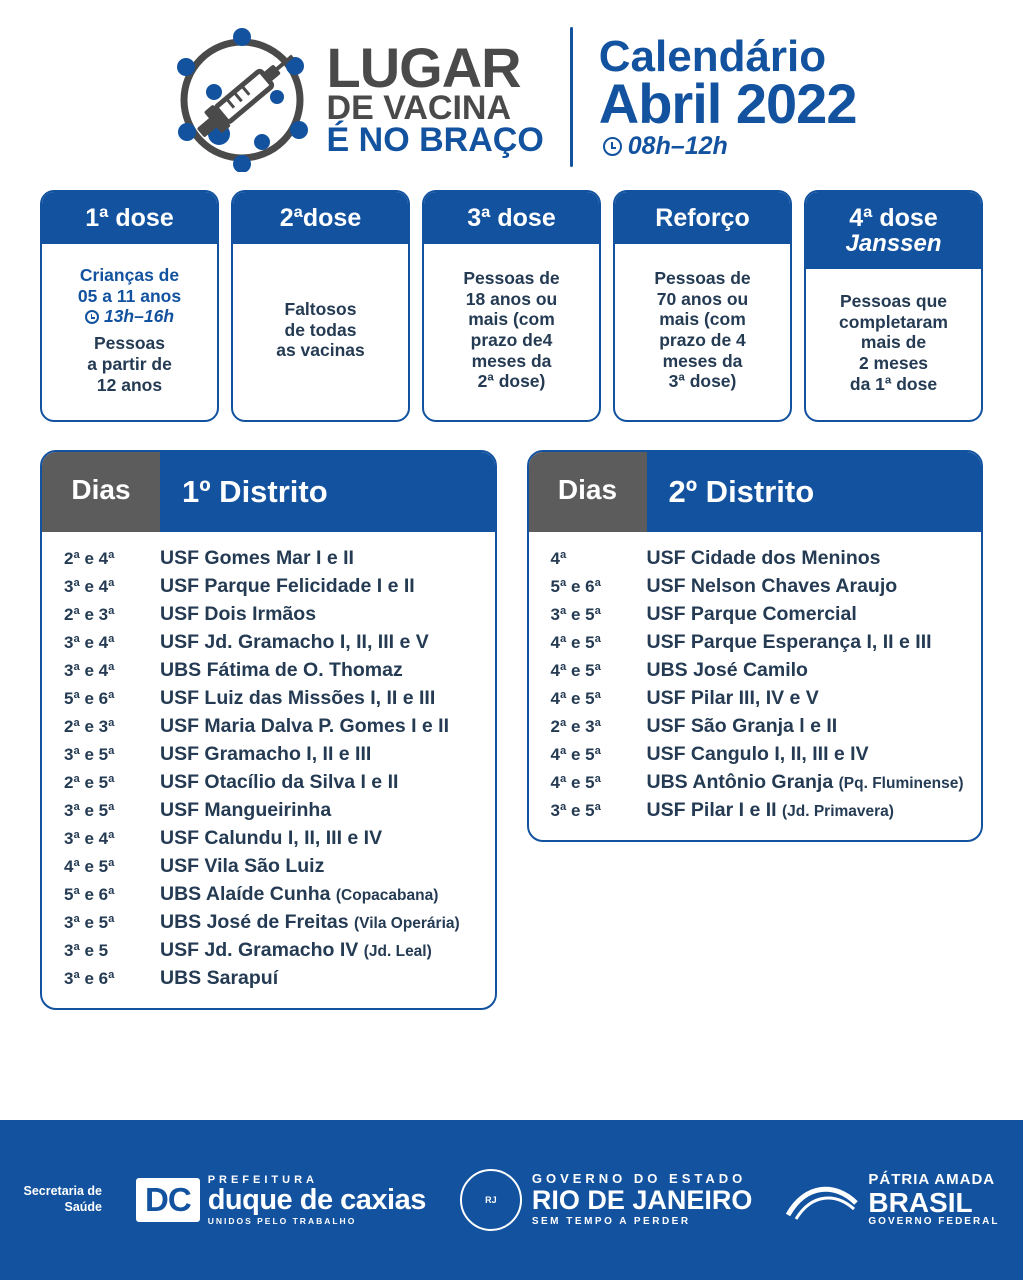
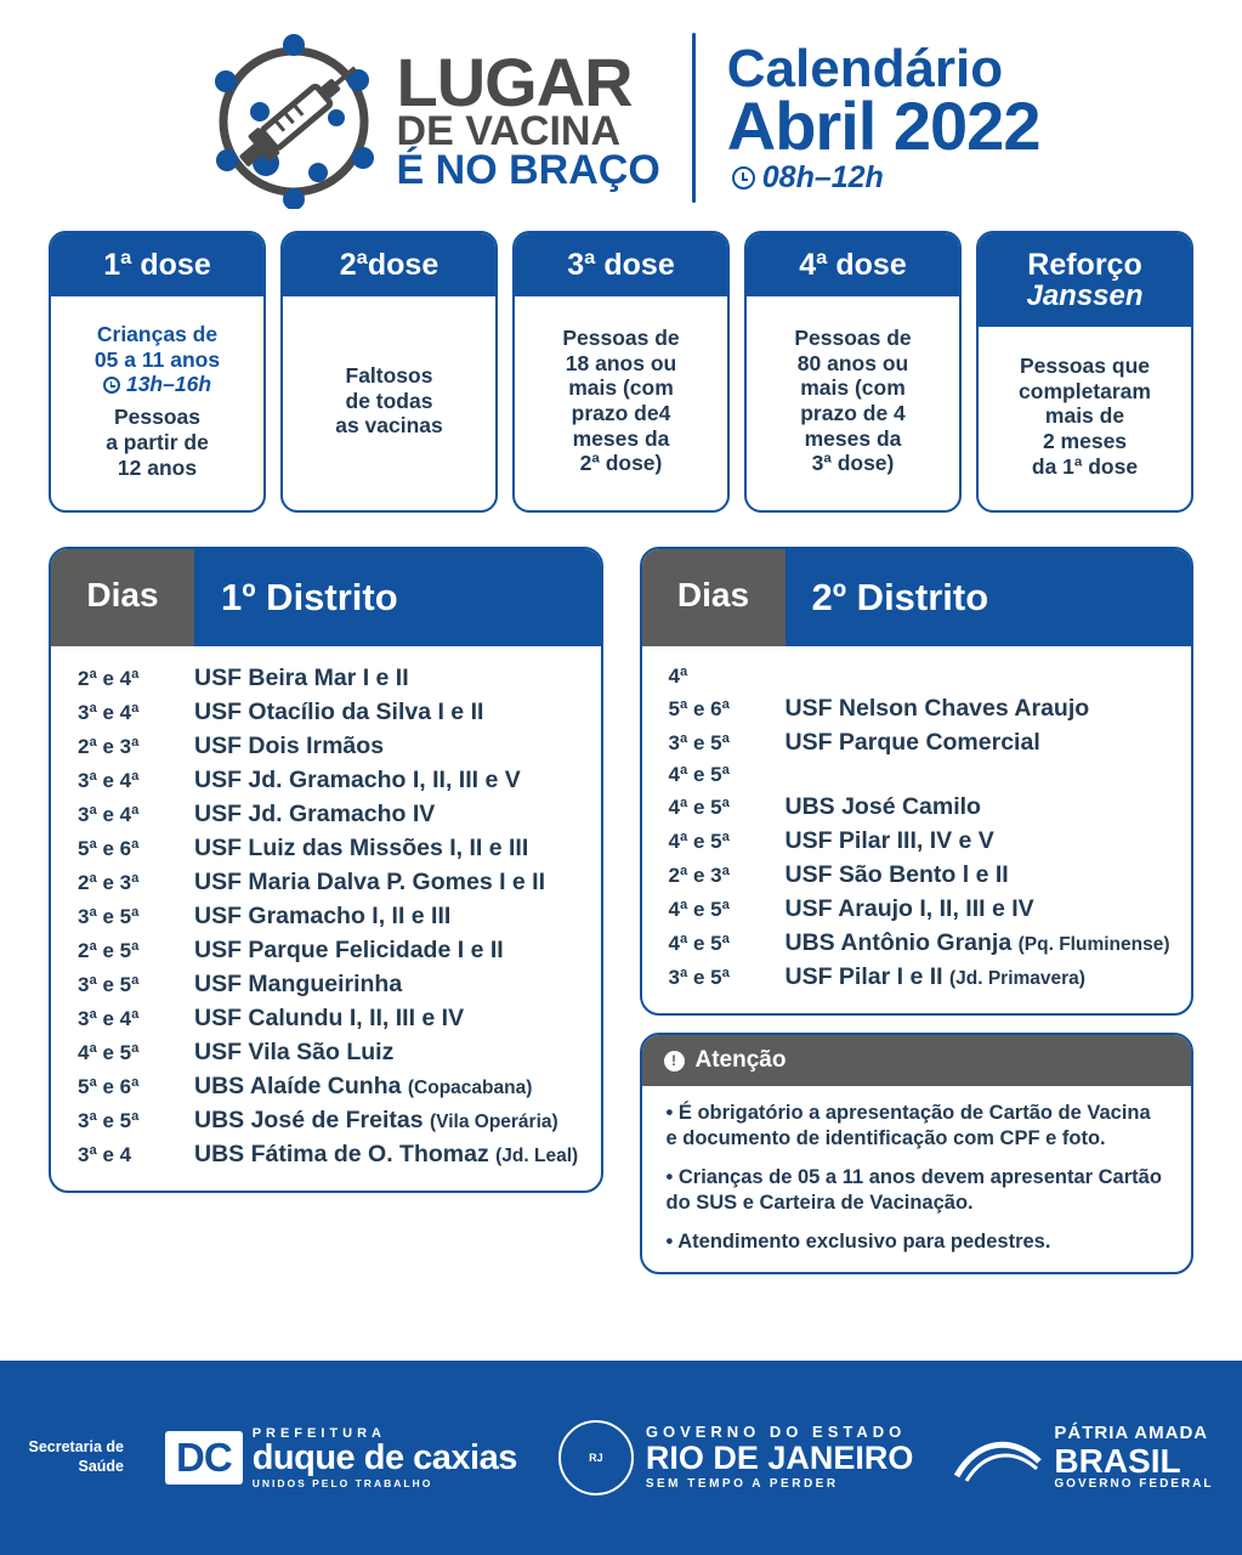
  LUGAR
  DE VACINA
  É NO BRAÇO
  Calendário
  Abril 2022
  08h–12h
  1ª dose
  Crianças de
  05 a 11 anos
  13h–16h
  Pessoas
  a partir de
  12 anos
  2ªdose
  Faltosos
  de todas
  as vacinas
  3ª dose
  Pessoas de
  18 anos ou
  mais (com
  prazo de4
  meses da
  2ª dose)
- Reforço
+ 4ª dose
  Pessoas de
- 70 anos ou
+ 80 anos ou
  mais (com
  prazo de 4
  meses da
  3ª dose)
- 4ª dose
+ Reforço
  Janssen
  Pessoas que
  completaram
  mais de
  2 meses
  da 1ª dose
  Dias
  1º Distrito
  2ª e 4ª
- USF Gomes Mar I e II
+ USF Beira Mar I e II
  3ª e 4ª
- USF Parque Felicidade I e II
+ USF Otacílio da Silva I e II
  2ª e 3ª
  USF Dois Irmãos
  3ª e 4ª
  USF Jd. Gramacho I, II, III e V
  3ª e 4ª
- UBS Fátima de O. Thomaz
+ USF Jd. Gramacho IV
  5ª e 6ª
  USF Luiz das Missões I, II e III
  2ª e 3ª
  USF Maria Dalva P. Gomes I e II
  3ª e 5ª
  USF Gramacho I, II e III
  2ª e 5ª
- USF Otacílio da Silva I e II
+ USF Parque Felicidade I e II
  3ª e 5ª
  USF Mangueirinha
  3ª e 4ª
  USF Calundu I, II, III e IV
  4ª e 5ª
  USF Vila São Luiz
  5ª e 6ª
  UBS Alaíde Cunha (Copacabana)
  3ª e 5ª
  UBS José de Freitas (Vila Operária)
- 3ª e 5
+ 3ª e 4
- USF Jd. Gramacho IV (Jd. Leal)
+ UBS Fátima de O. Thomaz (Jd. Leal)
- 3ª e 6ª
- UBS Sarapuí
  Dias
  2º Distrito
  4ª
- USF Cidade dos Meninos
  5ª e 6ª
  USF Nelson Chaves Araujo
  3ª e 5ª
  USF Parque Comercial
  4ª e 5ª
- USF Parque Esperança I, II e III
  4ª e 5ª
  UBS José Camilo
  4ª e 5ª
  USF Pilar III, IV e V
  2ª e 3ª
- USF São Granja l e II
+ USF São Bento l e II
  4ª e 5ª
- USF Cangulo I, II, III e IV
+ USF Araujo I, II, III e IV
  4ª e 5ª
  UBS Antônio Granja (Pq. Fluminense)
  3ª e 5ª
  USF Pilar I e II (Jd. Primavera)
+ !
+ Atenção
+ • É obrigatório a apresentação de Cartão de Vacina e documento de identificação com CPF e foto.
+ • Crianças de 05 a 11 anos devem apresentar Cartão do SUS e Carteira de Vacinação.
+ • Atendimento exclusivo para pedestres.
  Secretaria de
  Saúde
  DC
  PREFEITURA
  duque de caxias
  UNIDOS PELO TRABALHO
  RJ
  GOVERNO DO ESTADO
  RIO DE JANEIRO
  SEM TEMPO A PERDER
  PÁTRIA AMADA
  BRASIL
  GOVERNO FEDERAL
